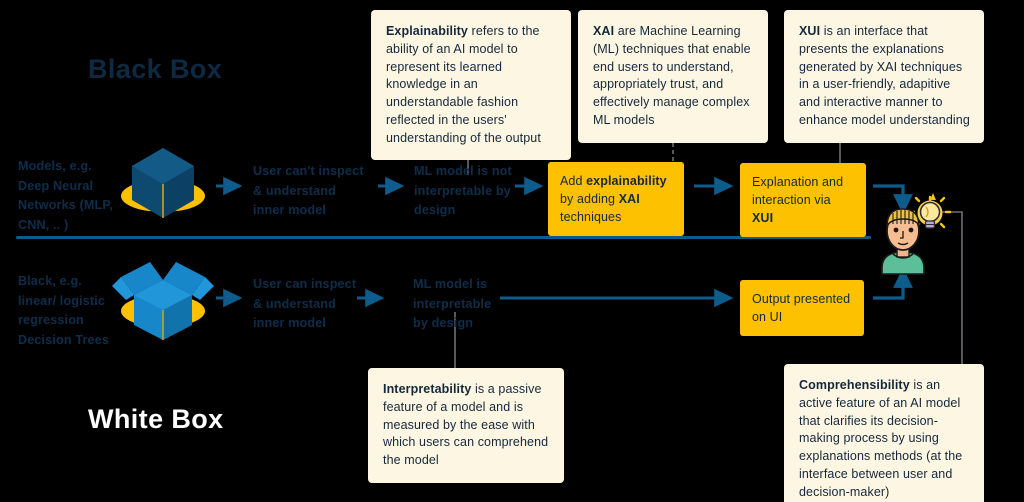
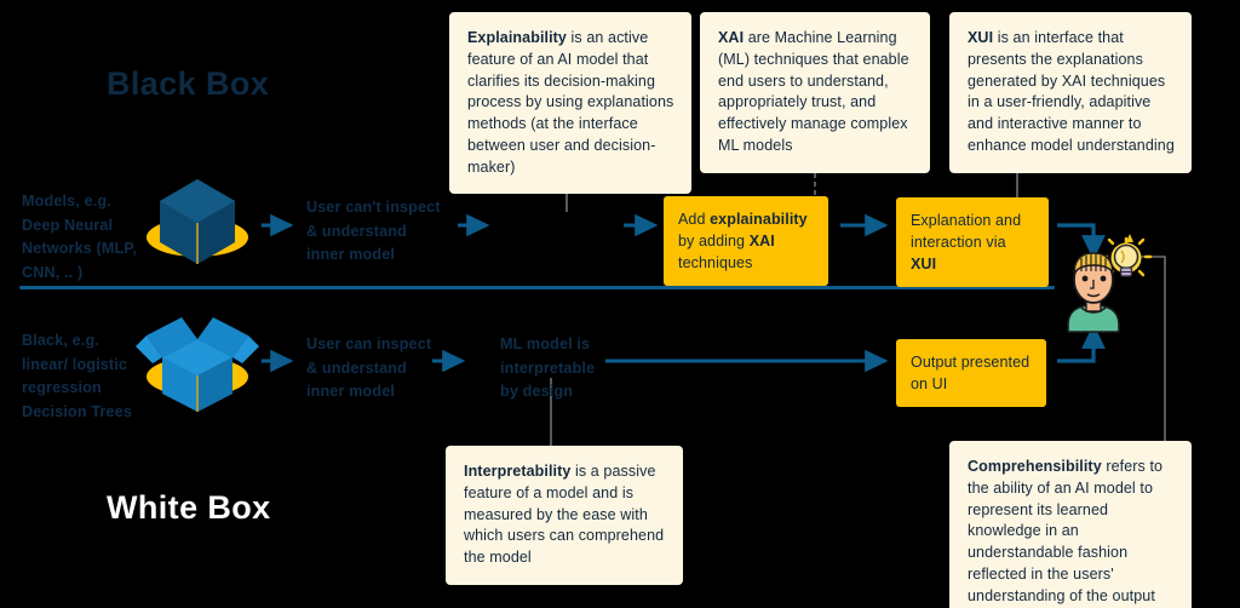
  Black Box
  White Box
- Explainability refers to the ability of an AI model to represent its learned knowledge in an understandable fashion reflected in the users' understanding of the output
+ Explainability is an active feature of an AI model that clarifies its decision-making process by using explanations methods (at the interface between user and decision-maker)
  XAI are Machine Learning (ML) techniques that enable end users to understand, appropriately trust, and effectively manage complex ML models
  XUI is an interface that presents the explanations generated by XAI techniques in a user-friendly, adapitive and interactive manner to enhance model understanding
  Interpretability is a passive feature of a model and is measured by the ease with which users can comprehend the model
- Comprehensibility is an active feature of an AI model that clarifies its decision-making process by using explanations methods (at the interface between user and decision-maker)
+ Comprehensibility refers to the ability of an AI model to represent its learned knowledge in an understandable fashion reflected in the users' understanding of the output
  Models, e.g. Deep Neural Networks (MLP, CNN, .. )
  User can't inspect & understand inner model
- ML model is not interpretable by design
  Add explainability by adding XAI techniques
  Explanation and interaction via XUI
  Black, e.g. linear/ logistic regression Decision Trees
  User can inspect & understand inner model
  ML model is interpretable by design
  Output presented on UI
